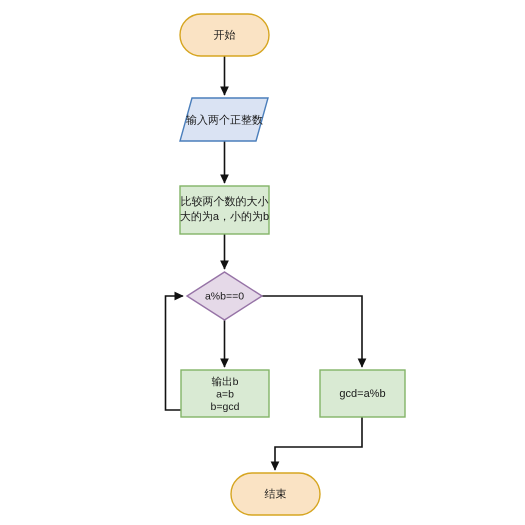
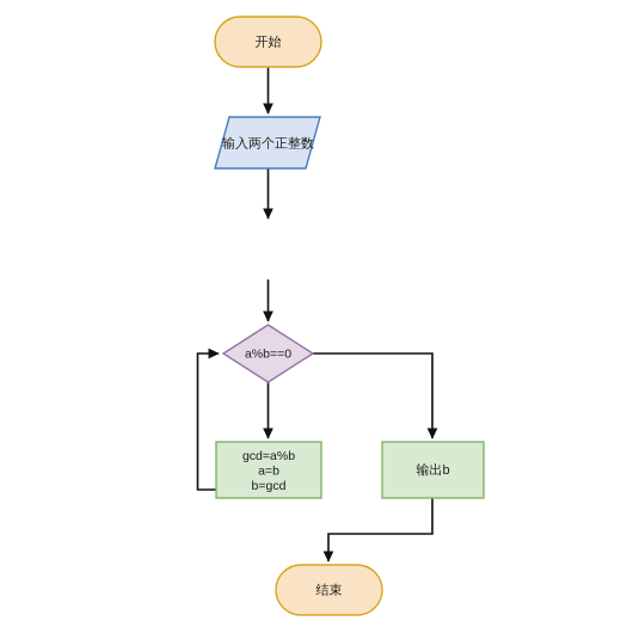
  开始
  输入两个正整数
- 比较两个数的大小
- 大的为a，小的为b
  a%b==0
- 输出b
+ gcd=a%b
  a=b
  b=gcd
- gcd=a%b
+ 输出b
  结束
